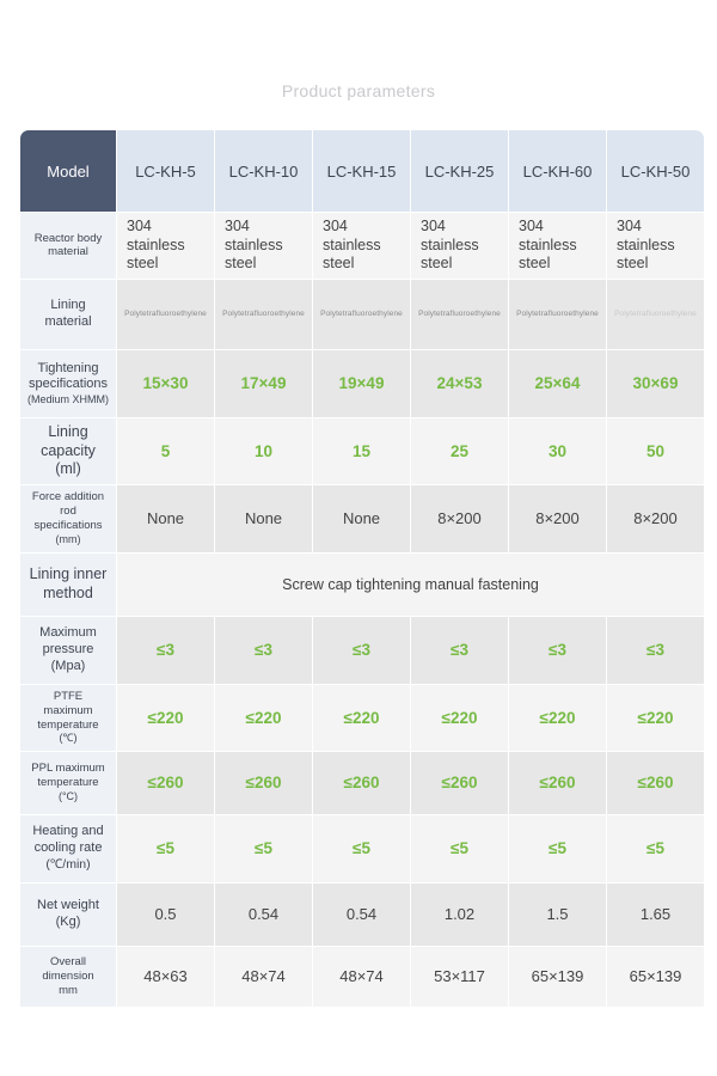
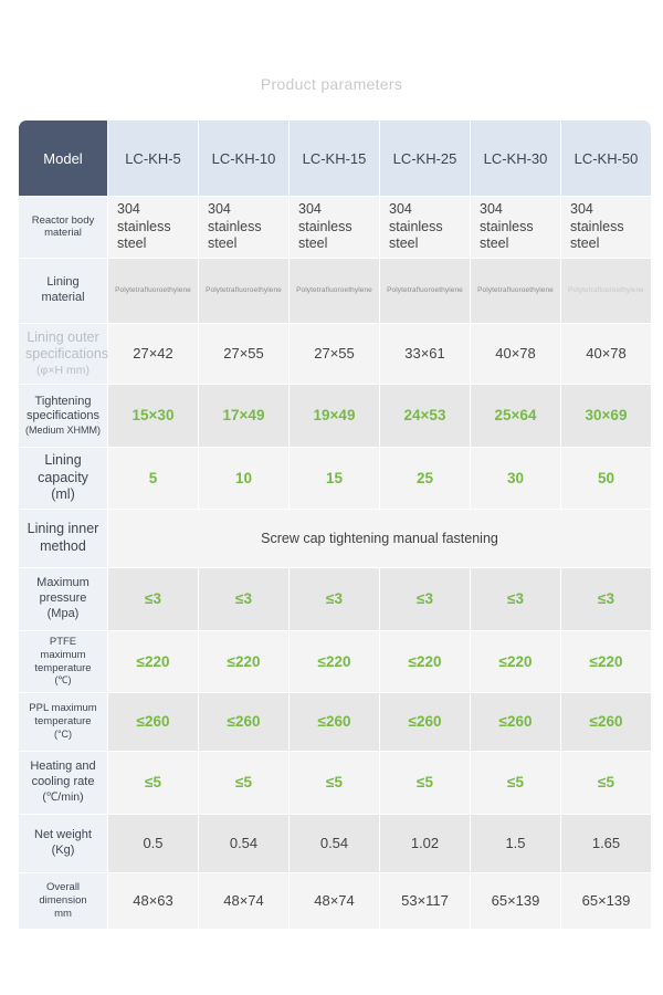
  Product parameters
- Model	LC-KH-5	LC-KH-10	LC-KH-15	LC-KH-25	LC-KH-60	LC-KH-50
+ Model	LC-KH-5	LC-KH-10	LC-KH-15	LC-KH-25	LC-KH-30	LC-KH-50
  Reactor bodymaterial	304 stainless steel	304 stainless steel	304 stainless steel	304 stainless steel	304 stainless steel	304 stainless steel
+ Lining outerspecifications(φ×H mm)	27×42	27×55	27×55	33×61	40×78	40×78
  Tighteningspecifications(Medium XHMM)	15×30	17×49	19×49	24×53	25×64	30×69
  Lining capacity(ml)	5	10	15	25	30	50
- Force additionrodspecifications(mm)	None	None	None	8×200	8×200	8×200
  Lining innermethod	Screw cap tightening manual fastening
  Maximumpressure(Mpa)	≤3	≤3	≤3	≤3	≤3	≤3
  PTFE maximumtemperature(℃)	≤220	≤220	≤220	≤220	≤220	≤220
  PPL maximumtemperature(°C)	≤260	≤260	≤260	≤260	≤260	≤260
  Heating andcooling rate(℃/min)	≤5	≤5	≤5	≤5	≤5	≤5
  Net weight(Kg)	0.5	0.54	0.54	1.02	1.5	1.65
  Overall dimensionmm	48×63	48×74	48×74	53×117	65×139	65×139
